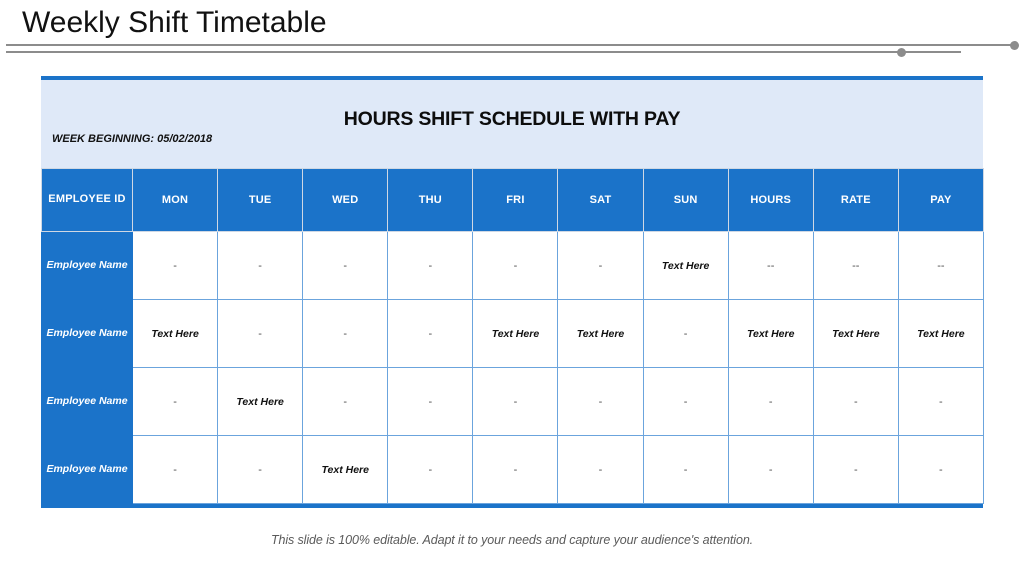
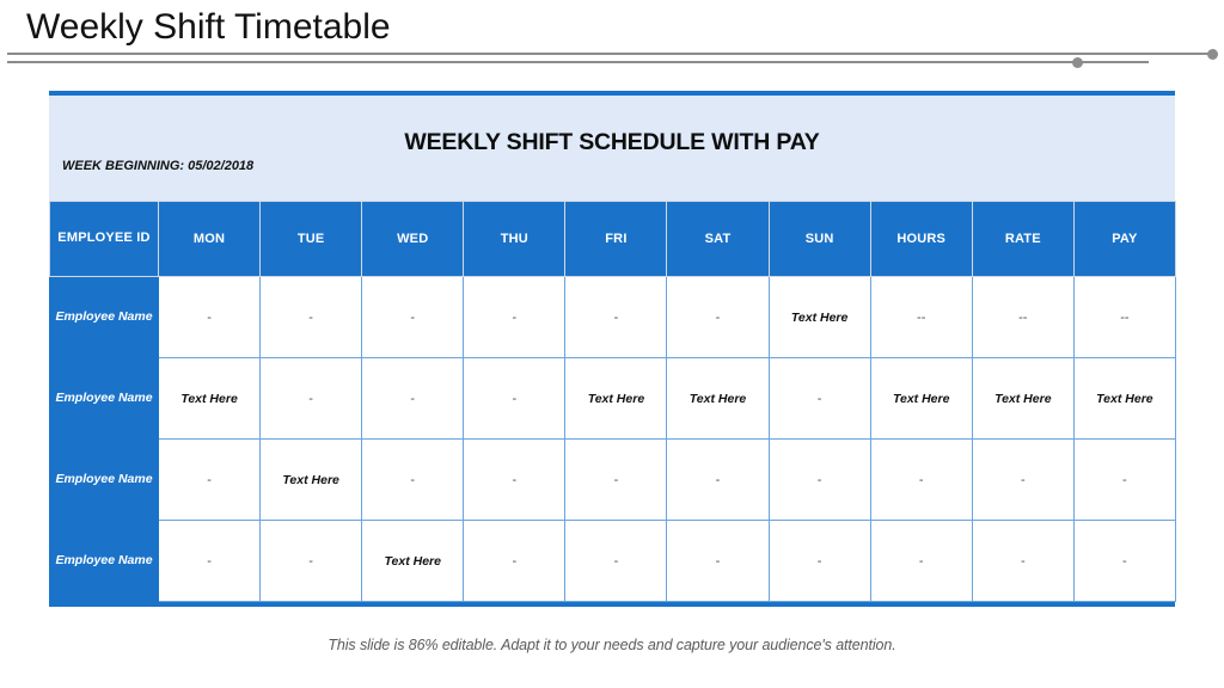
  Weekly Shift Timetable
- HOURS SHIFT SCHEDULE WITH PAY
+ WEEKLY SHIFT SCHEDULE WITH PAY
  WEEK BEGINNING: 05/02/2018
  EMPLOYEE ID	MON	TUE	WED	THU	FRI	SAT	SUN	HOURS	RATE	PAY
  Employee Name	-	-	-	-	-	-	Text Here	--	--	--
  Employee Name	Text Here	-	-	-	Text Here	Text Here	-	Text Here	Text Here	Text Here
  Employee Name	-	Text Here	-	-	-	-	-	-	-	-
  Employee Name	-	-	Text Here	-	-	-	-	-	-	-
- This slide is 100% editable. Adapt it to your needs and capture your audience's attention.
+ This slide is 86% editable. Adapt it to your needs and capture your audience's attention.
